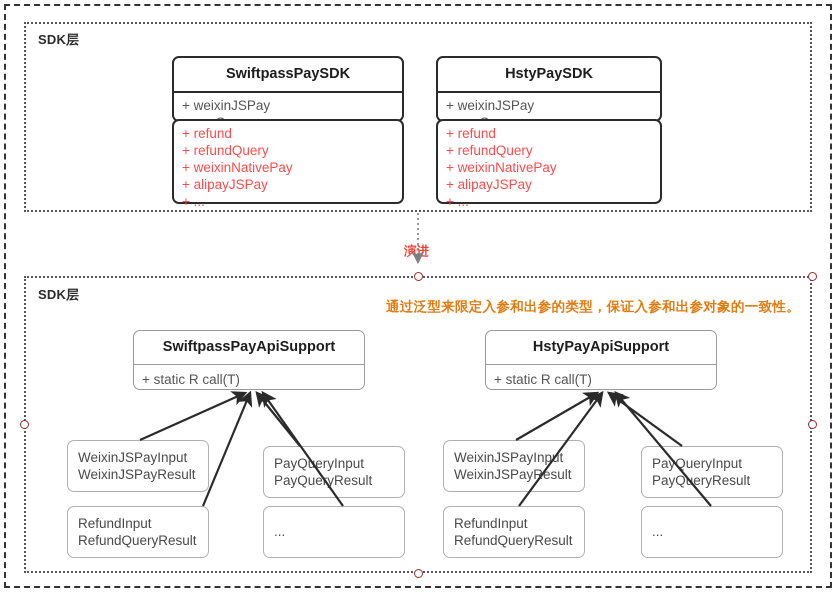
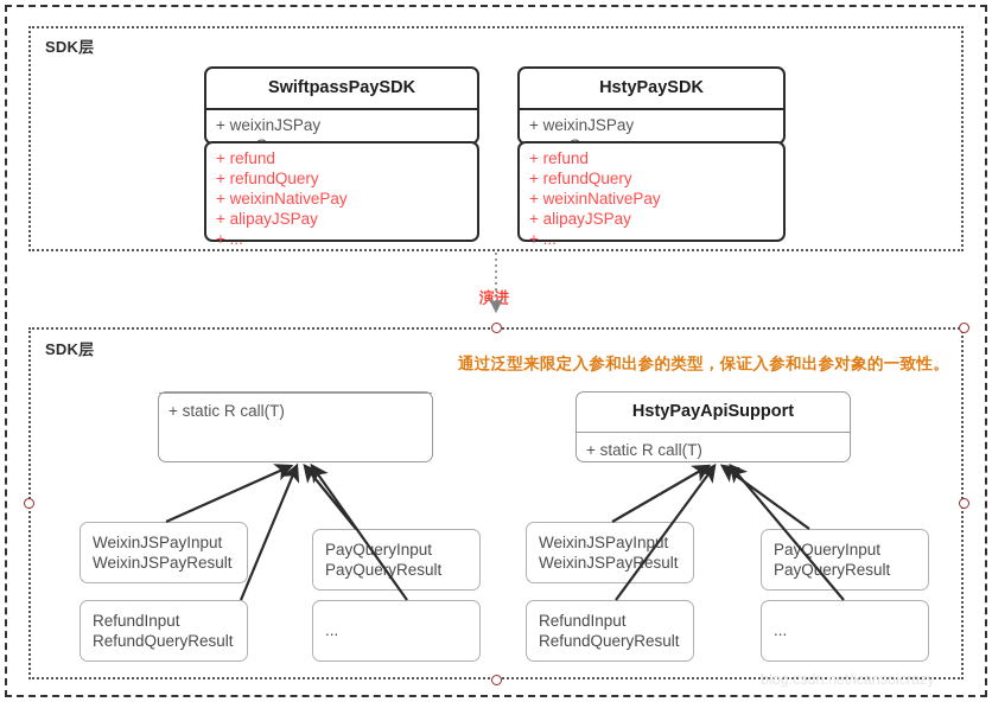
  SDK层
  SwiftpassPaySDK
  + weixinJSPay
  + refund
  + refundQuery
  + weixinNativePay
  + alipayJSPay
  + ...
  HstyPaySDK
  + weixinJSPay
  + refund
  + refundQuery
  + weixinNativePay
  + alipayJSPay
  + ...
  演进
  SDK层
  通过泛型来限定入参和出参的类型，保证入参和出参对象的一致性。
- SwiftpassPayApiSupport
  + static R call(T)
  HstyPayApiSupport
  + static R call(T)
  WeixinJSPayInput
  WeixinJSPayResult
  PayQeryInput
  PayQueyResult
  RefundInput
  RefundQueryResult
  ...
  WeixinJSPayInpt
  WeixinJSPayResult
  PayQueryInput
  PayQeryResult
  RefundInput
  RefundQueryResult
  ...
+ blog.csdn.net/icansoicrazy
